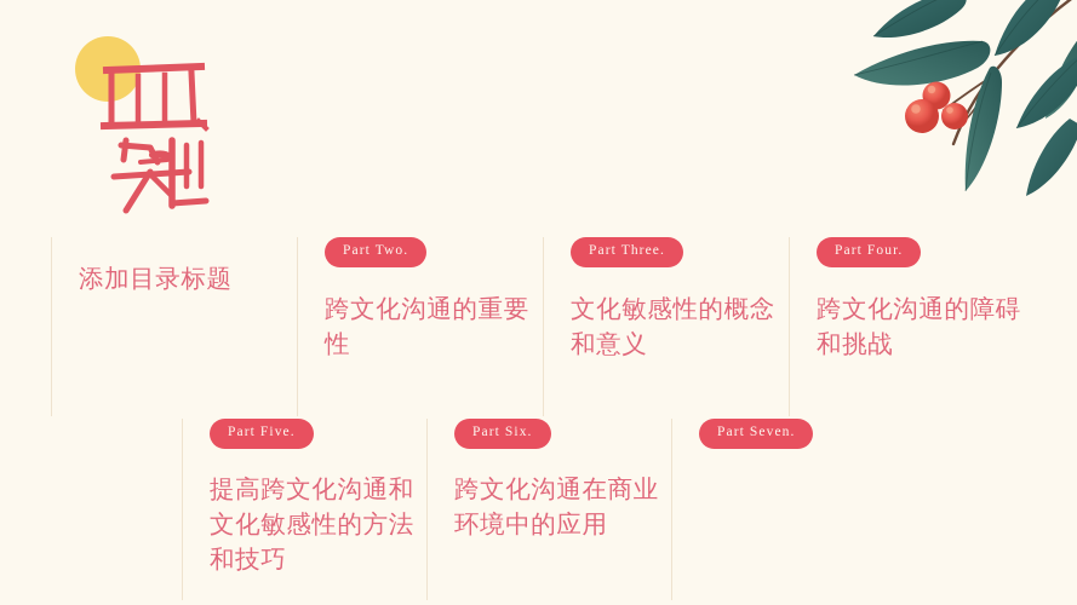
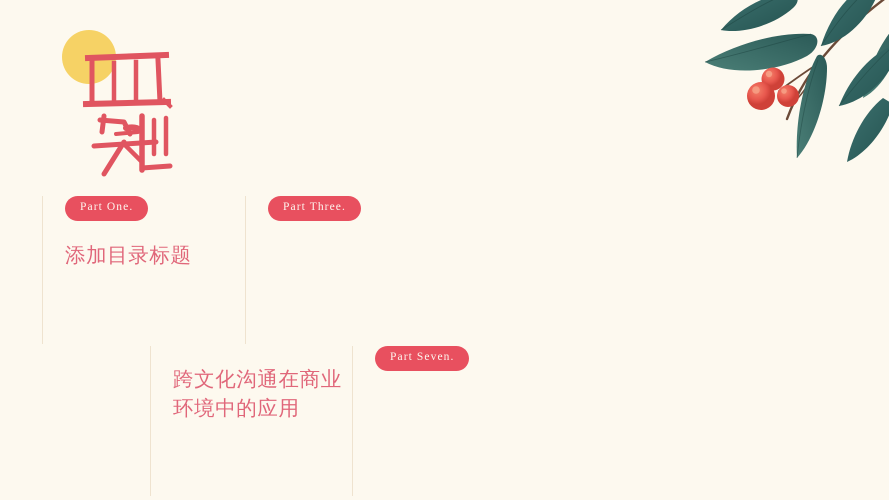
+ Part One.
  添加目录标题
- Part Two.
- 跨文化沟通的重要性
  Part Three.
- 文化敏感性的概念和意义
- Part Four.
- 跨文化沟通的障碍和挑战
- Part Five.
- 提高跨文化沟通和文化敏感性的方法和技巧
- Part Six.
  跨文化沟通在商业环境中的应用
  Part Seven.
